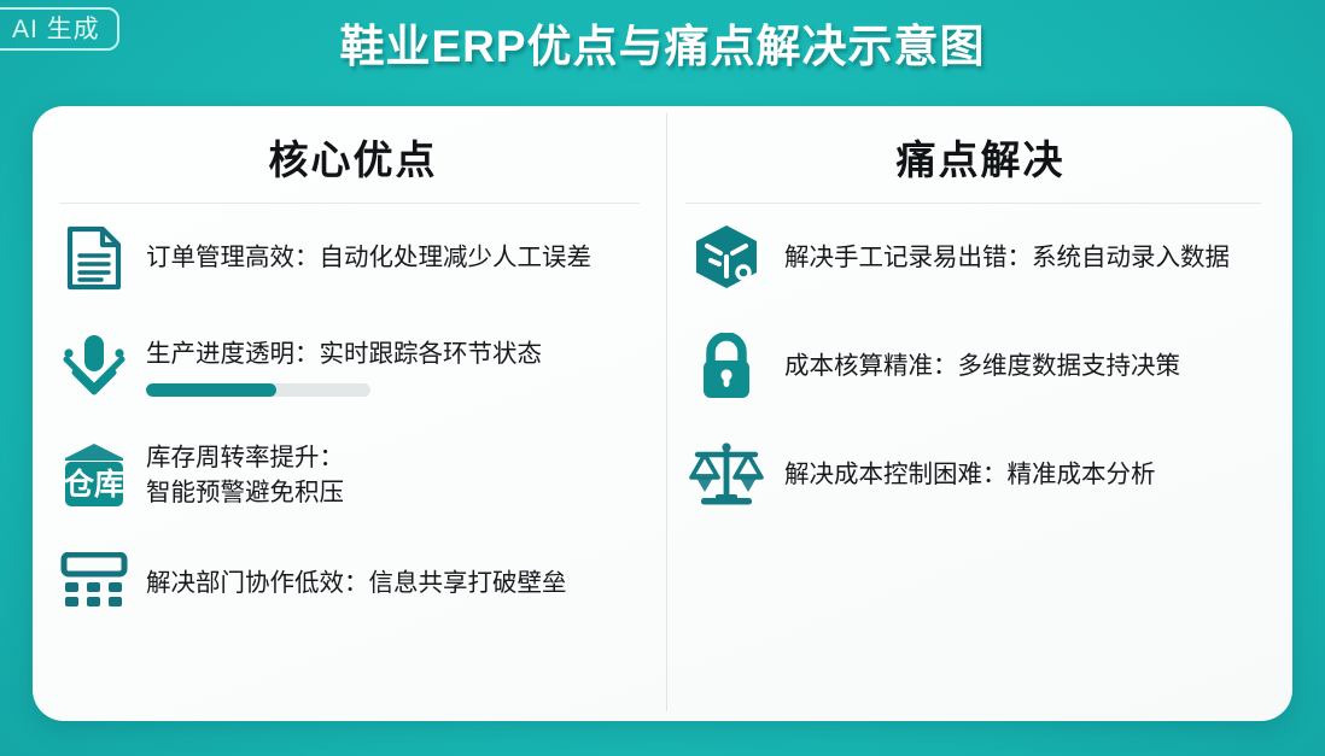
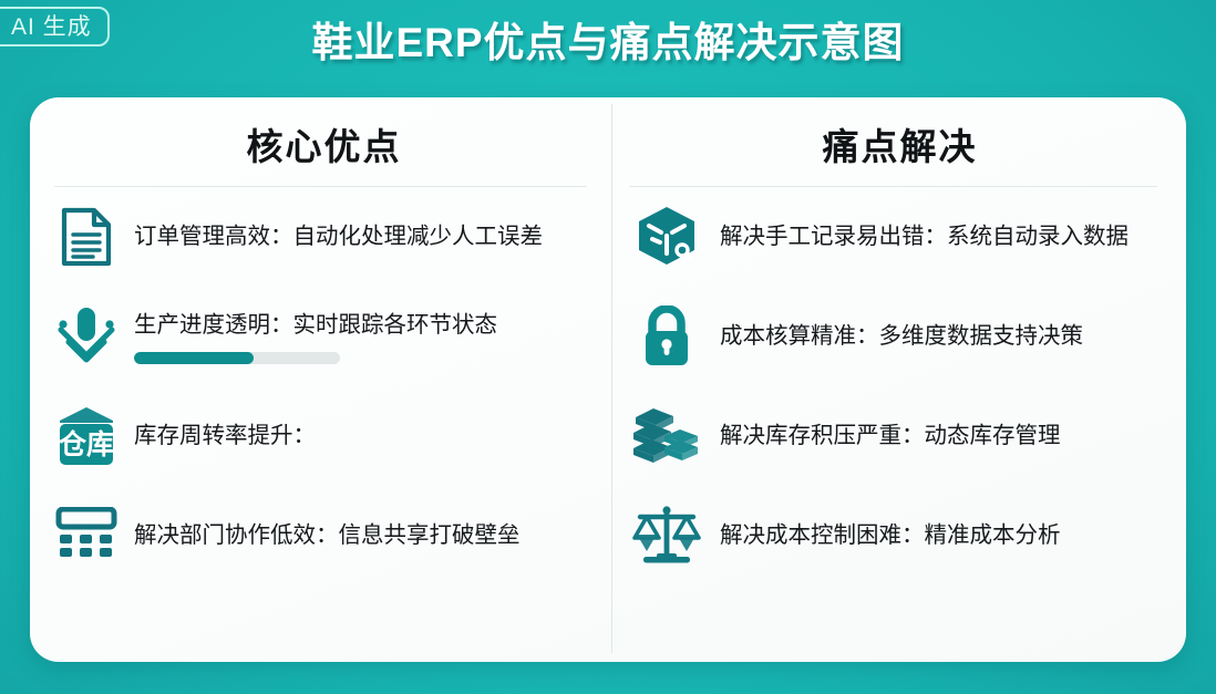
  AI 生成
  鞋业ERP优点与痛点解决示意图
  核心优点
  订单管理高效：自动化处理减少人工误差
  生产进度透明：实时跟踪各环节状态
  仓库
  库存周转率提升：
- 智能预警避免积压
  解决部门协作低效：信息共享打破壁垒
  痛点解决
  解决手工记录易出错：系统自动录入数据
  成本核算精准：多维度数据支持决策
+ 解决库存积压严重：动态库存管理
  解决成本控制困难：精准成本分析
